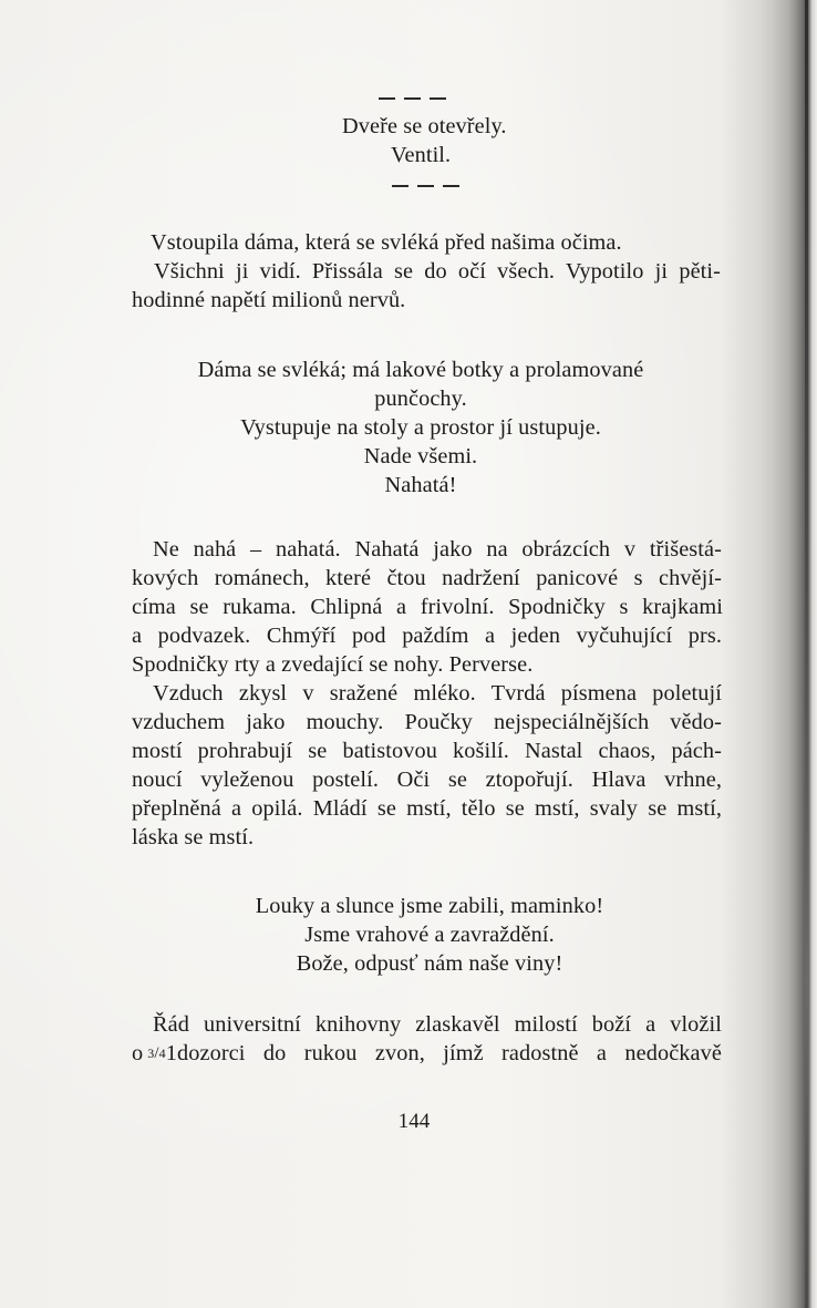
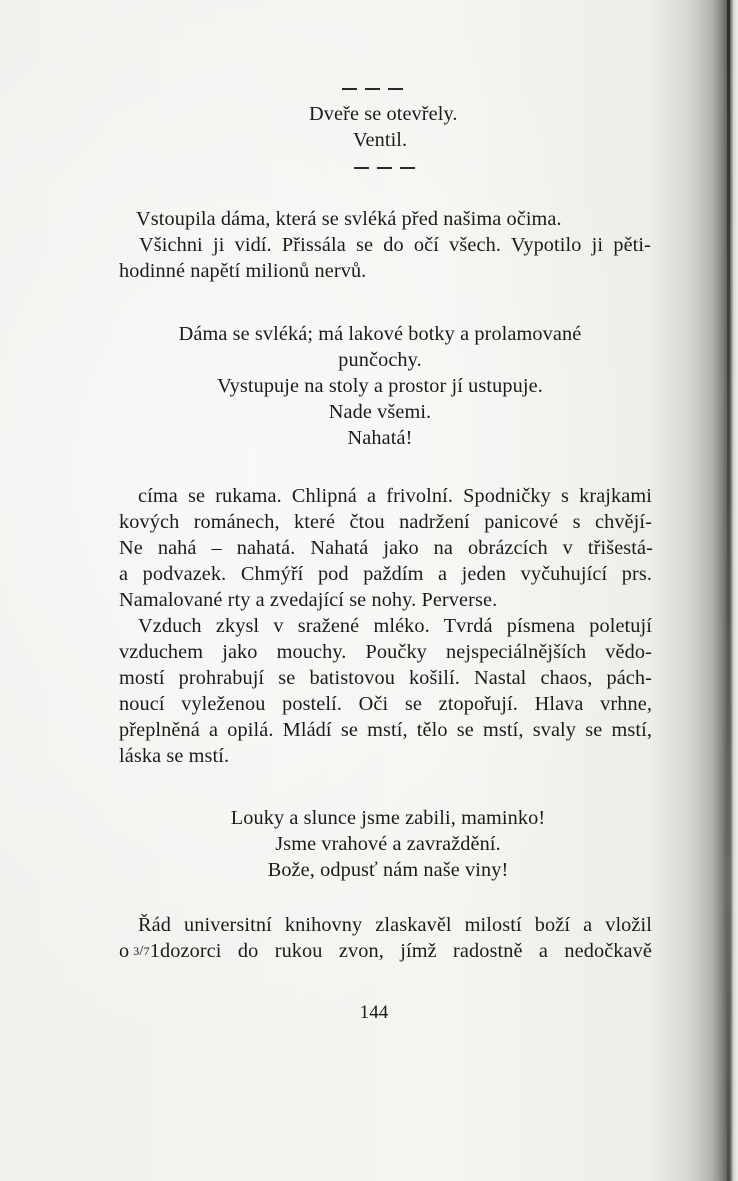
  Dveře se otevřely.
  Ventil.
  Vstoupila dáma, která se svléká před našima očima.
  Všichni ji vidí. Přissála se do očí všech. Vypotilo ji pěti-
  hodinné napětí milionů nervů.
  Dáma se svléká; má lakové botky a prolamované
  punčochy.
  Vystupuje na stoly a prostor jí ustupuje.
  Nade všemi.
  Nahatá!
- Ne nahá – nahatá. Nahatá jako na obrázcích v třišestá-
+ címa se rukama. Chlipná a frivolní. Spodničky s krajkami
  kových románech, které čtou nadržení panicové s chvějí-
- címa se rukama. Chlipná a frivolní. Spodničky s krajkami
+ Ne nahá – nahatá. Nahatá jako na obrázcích v třišestá-
  a podvazek. Chmýří pod paždím a jeden vyčuhující prs.
- Spodničky rty a zvedající se nohy. Perverse.
+ Namalované rty a zvedající se nohy. Perverse.
  Vzduch zkysl v sražené mléko. Tvrdá písmena poletují
  vzduchem jako mouchy. Poučky nejspeciálnějších vědo-
  mostí prohrabují se batistovou košilí. Nastal chaos, pách-
  noucí vyleženou postelí. Oči se ztopořují. Hlava vrhne,
  přeplněná a opilá. Mládí se mstí, tělo se mstí, svaly se mstí,
  láska se mstí.
  Louky a slunce jsme zabili, maminko!
  Jsme vrahové a zavraždění.
  Bože, odpusť nám naše viny!
  Řád universitní knihovny zlaskavěl milostí boží a vložil
  o
  3
  /
- 4
+ 7
  1
  dozorci do rukou zvon, jímž radostně a nedočkavě
  144
